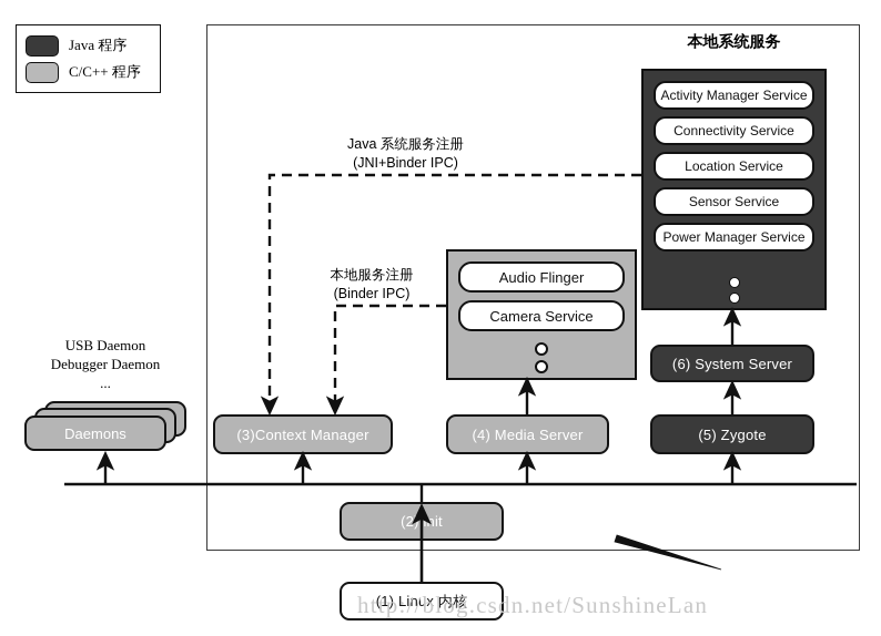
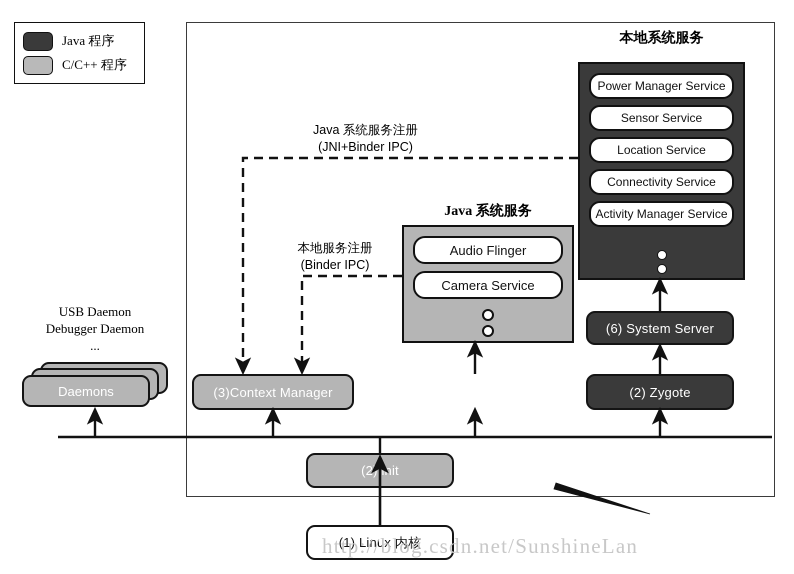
  Java 程序
  C/C++ 程序
  本地系统服务
- Activity Manager Service
+ Power Manager Service
- Connectivity Service
+ Sensor Service
  Location Service
- Sensor Service
+ Connectivity Service
- Power Manager Service
+ Activity Manager Service
+ Java 系统服务
  Audio Flinger
  Camera Service
  Java 系统服务注册
  (JNI+Binder IPC)
  本地服务注册
  (Binder IPC)
  USB Daemon
  Debugger Daemon
  ...
  Daemons
  (3)Context Manager
- (4) Media Server
- (5) Zygote
+ (2) Zygote
  (6) System Server
  (2) init
  (1) Linux 内核
  http://blog.csdn.net/SunshineLan
